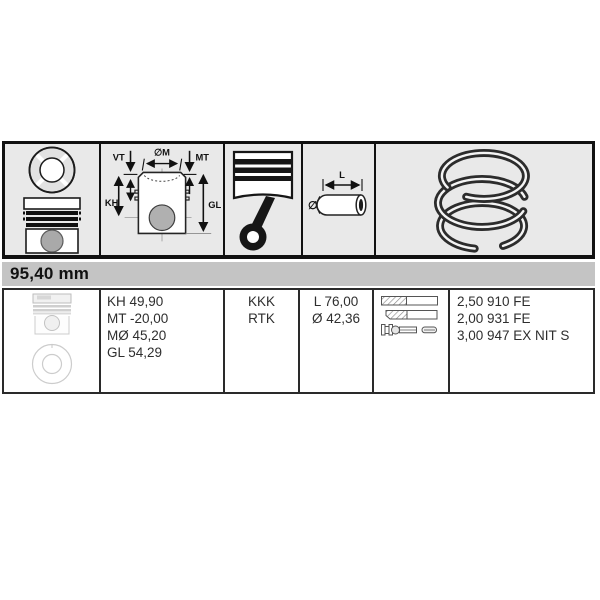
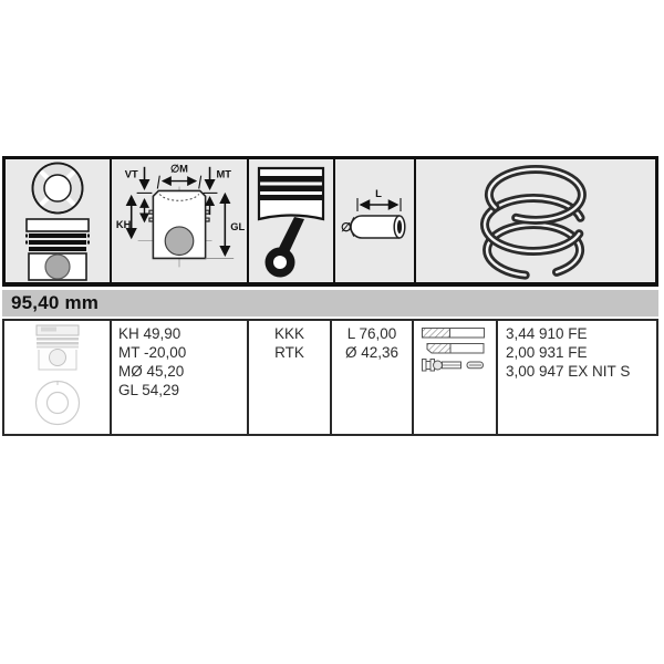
  VT
  ∅M
  MT
  KH
  GL
  L
  ∅
  95,40 mm
  KH 49,90
  MT -20,00
  MØ 45,20
  GL 54,29
  KKK
  RTK
  L 76,00
  Ø 42,36
- 2,50 910 FE
+ 3,44 910 FE
  2,00 931 FE
  3,00 947 EX NIT S
